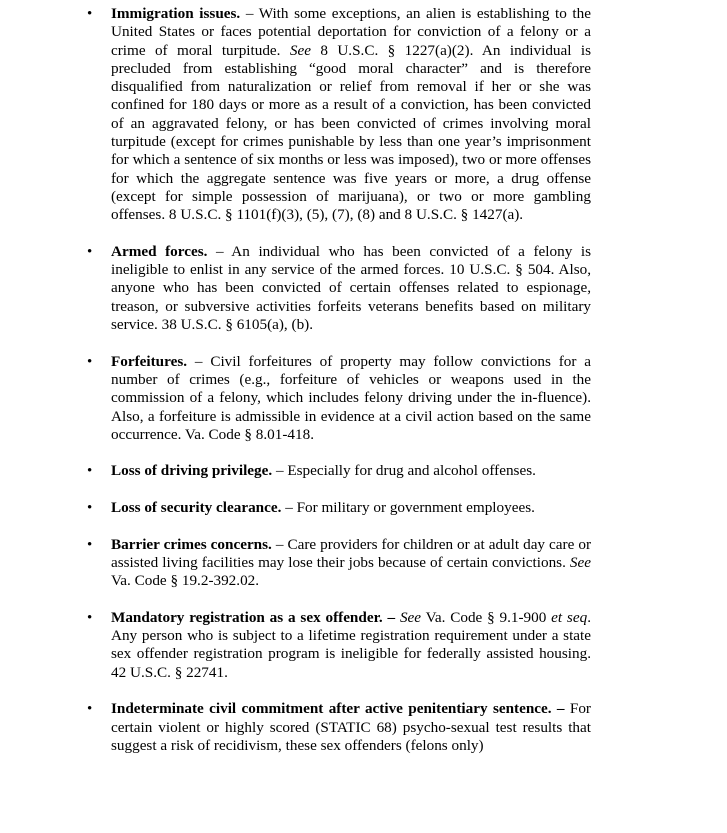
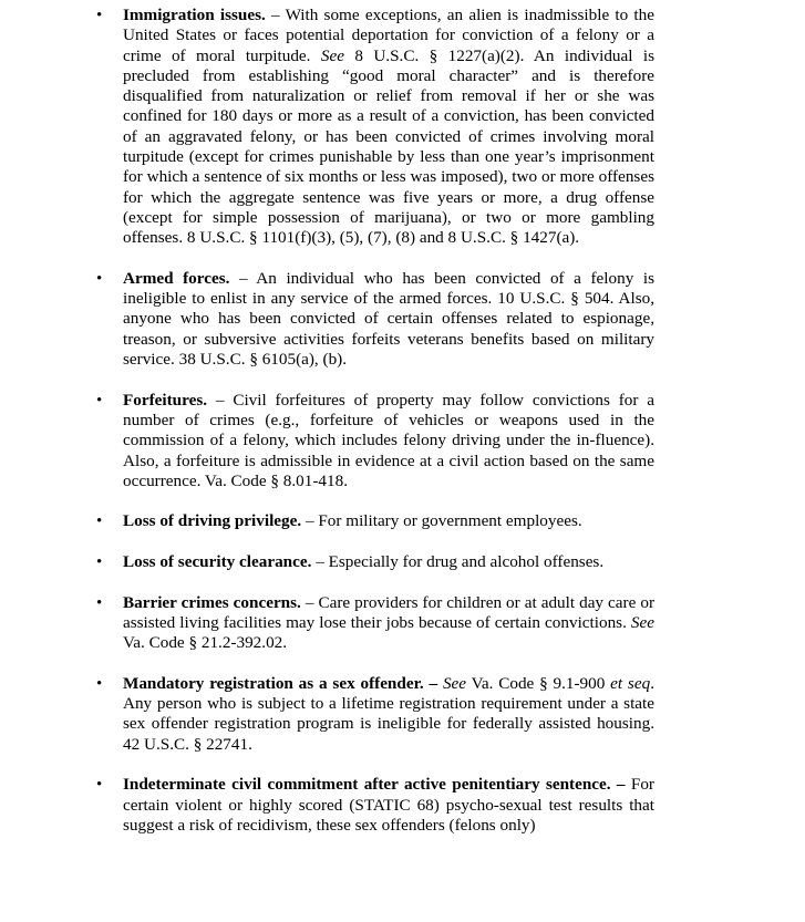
  •
- Immigration issues. – With some exceptions, an alien is establishing to the United States or faces potential deportation for conviction of a felony or a crime of moral turpitude. See 8 U.S.C. § 1227(a)(2). An individual is precluded from establishing “good moral character” and is therefore disqualified from naturalization or relief from removal if her or she was confined for 180 days or more as a result of a conviction, has been convicted of an aggravated felony, or has been convicted of crimes involving moral turpitude (except for crimes punishable by less than one year’s imprisonment for which a sentence of six months or less was imposed), two or more offenses for which the aggregate sentence was five years or more, a drug offense (except for simple possession of marijuana), or two or more gambling offenses. 8 U.S.C. § 1101(f)(3), (5), (7), (8) and 8 U.S.C. § 1427(a).
+ Immigration issues. – With some exceptions, an alien is inadmissible to the United States or faces potential deportation for conviction of a felony or a crime of moral turpitude. See 8 U.S.C. § 1227(a)(2). An individual is precluded from establishing “good moral character” and is therefore disqualified from naturalization or relief from removal if her or she was confined for 180 days or more as a result of a conviction, has been convicted of an aggravated felony, or has been convicted of crimes involving moral turpitude (except for crimes punishable by less than one year’s imprisonment for which a sentence of six months or less was imposed), two or more offenses for which the aggregate sentence was five years or more, a drug offense (except for simple possession of marijuana), or two or more gambling offenses. 8 U.S.C. § 1101(f)(3), (5), (7), (8) and 8 U.S.C. § 1427(a).
  •
  Armed forces. – An individual who has been convicted of a felony is ineligible to enlist in any service of the armed forces. 10 U.S.C. § 504. Also, anyone who has been convicted of certain offenses related to espionage, treason, or subversive activities forfeits veterans benefits based on military service. 38 U.S.C. § 6105(a), (b).
  •
  Forfeitures. – Civil forfeitures of property may follow convictions for a number of crimes (e.g., forfeiture of vehicles or weapons used in the commission of a felony, which includes felony driving under the in-fluence). Also, a forfeiture is admissible in evidence at a civil action based on the same occurrence. Va. Code § 8.01-418.
  •
- Loss of driving privilege. – Especially for drug and alcohol offenses.
+ Loss of driving privilege. – For military or government employees.
  •
- Loss of security clearance. – For military or government employees.
+ Loss of security clearance. – Especially for drug and alcohol offenses.
  •
- Barrier crimes concerns. – Care providers for children or at adult day care or assisted living facilities may lose their jobs because of certain convictions. See Va. Code § 19.2-392.02.
+ Barrier crimes concerns. – Care providers for children or at adult day care or assisted living facilities may lose their jobs because of certain convictions. See Va. Code § 21.2-392.02.
  •
  Mandatory registration as a sex offender. – See Va. Code § 9.1-900 et seq. Any person who is subject to a lifetime registration requirement under a state sex offender registration program is ineligible for federally assisted housing. 42 U.S.C. § 22741.
  •
  Indeterminate civil commitment after active penitentiary sentence. – For certain violent or highly scored (STATIC 68) psycho-sexual test results that suggest a risk of recidivism, these sex offenders (felons only)
